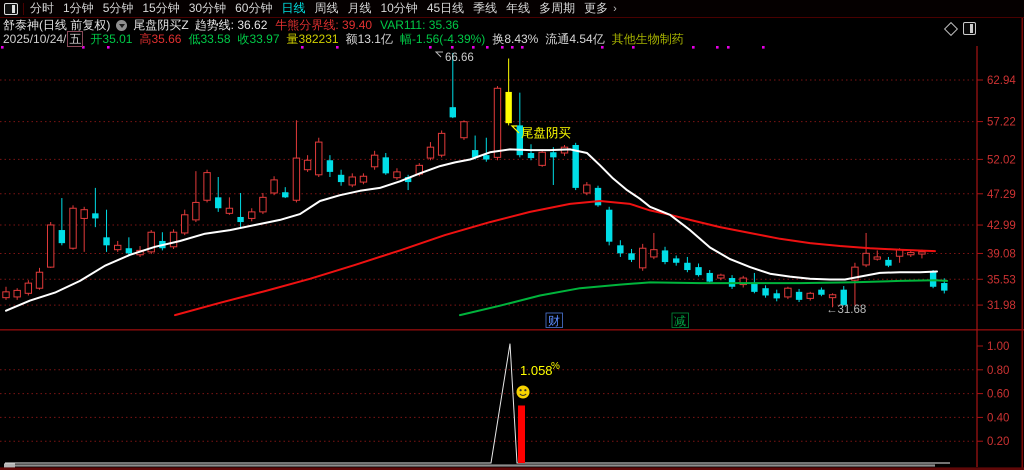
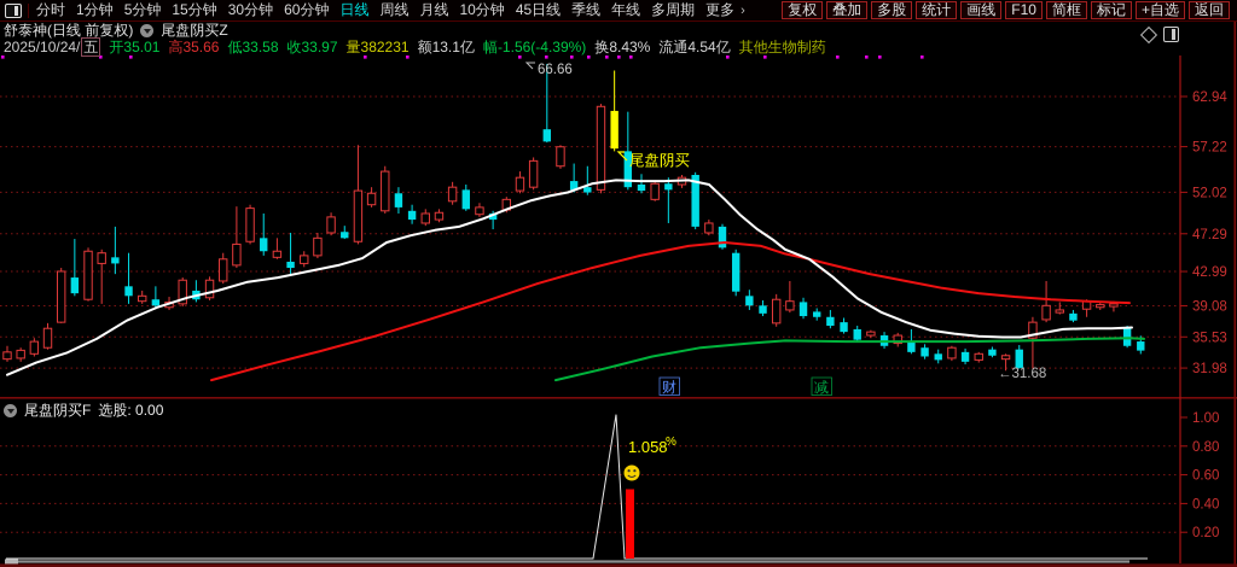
  分时
  1分钟
  5分钟
  15分钟
  30分钟
  60分钟
  日线
  周线
  月线
  10分钟
  45日线
  季线
  年线
  多周期
  更多
  ›
+ 复权
+ 叠加
+ 多股
+ 统计
+ 画线
+ F10
+ 简框
+ 标记
+ +自选
+ 返回
  舒泰神(日线 前复权)
  尾盘阴买Z
- 趋势线: 36.62 牛熊分界线: 39.40 VAR111: 35.36
  2025/10/24/ 五
  开35.01 高35.66 低33.58 收33.97 量382231 额13.1亿 幅-1.56(-4.39%) 换8.43% 流通4.54亿 其他生物制药
+ 尾盘阴买F
+ 选股: 0.00
  62.94
  57.22
  52.02
  47.29
  42.99
  39.08
  35.53
  31.98
  66.66
  ←31.68
  尾盘阴买
  财
  减
  1.00
  0.80
  0.60
  0.40
  0.20
  1.058
  %
